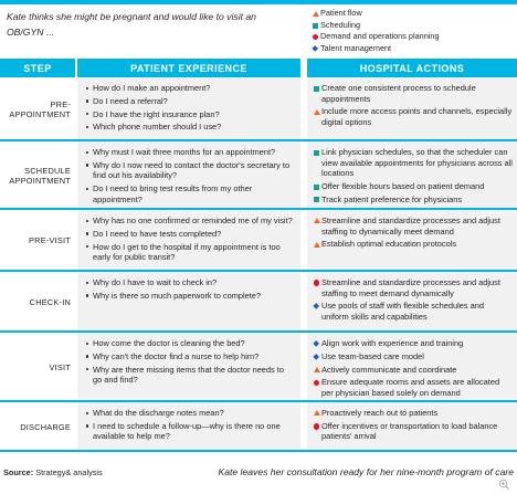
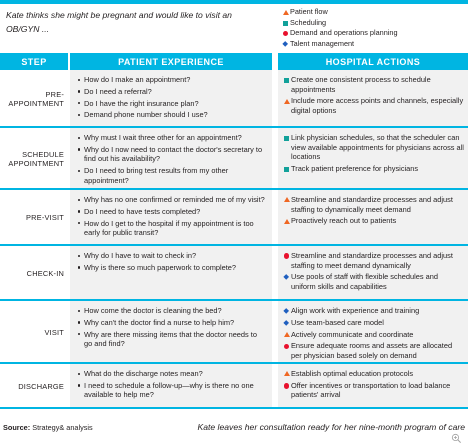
  Kate thinks she might be pregnant and would like to visit an OB/GYN ...
  Patient flow
  Scheduling
  Demand and operations planning
  Talent management
  STEP
  PATIENT EXPERIENCE
  HOSPITAL ACTIONS
  PRE-
  APPOINTMENT
  How do I make an appointment?
  Do I need a referral?
  Do I have the right insurance plan?
- Which phone number should I use?
+ Demand phone number should I use?
  Create one consistent process to schedule appointments
  Include more access points and channels, especially digital options
  SCHEDULE
  APPOINTMENT
- Why must I wait three months for an appointment?
+ Why must I wait three other for an appointment?
  Why do I now need to contact the doctor's secretary to find out his availability?
  Do I need to bring test results from my other appointment?
  Link physician schedules, so that the scheduler can view available appointments for physicians across all locations
- Offer flexible hours based on patient demand
  Track patient preference for physicians
  PRE-VISIT
  Why has no one confirmed or reminded me of my visit?
  Do I need to have tests completed?
  How do I get to the hospital if my appointment is too early for public transit?
  Streamline and standardize processes and adjust staffing to dynamically meet demand
- Establish optimal education protocols
+ Proactively reach out to patients
  CHECK-IN
  Why do I have to wait to check in?
  Why is there so much paperwork to complete?
  Streamline and standardize processes and adjust staffing to meet demand dynamically
  Use pools of staff with flexible schedules and uniform skills and capabilities
  VISIT
  How come the doctor is cleaning the bed?
  Why can't the doctor find a nurse to help him?
  Why are there missing items that the doctor needs to go and find?
  Align work with experience and training
  Use team-based care model
  Actively communicate and coordinate
  Ensure adequate rooms and assets are allocated per physician based solely on demand
  DISCHARGE
  What do the discharge notes mean?
  I need to schedule a follow-up—why is there no one available to help me?
- Proactively reach out to patients
+ Establish optimal education protocols
  Offer incentives or transportation to load balance patients' arrival
  Source: Strategy& analysis
  Kate leaves her consultation ready for her nine-month program of care
